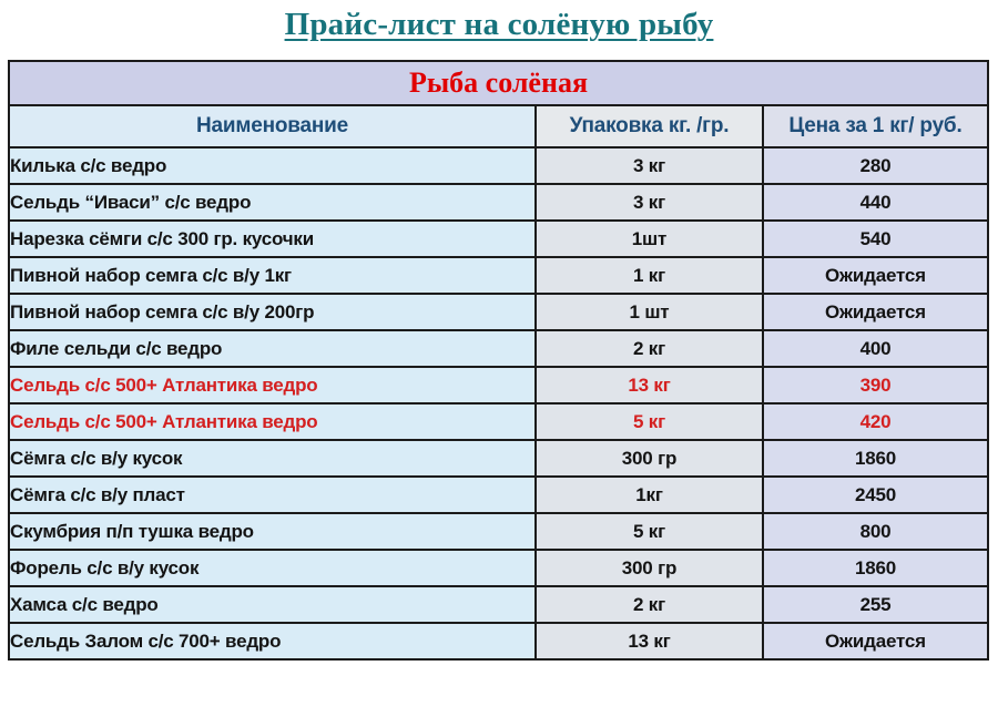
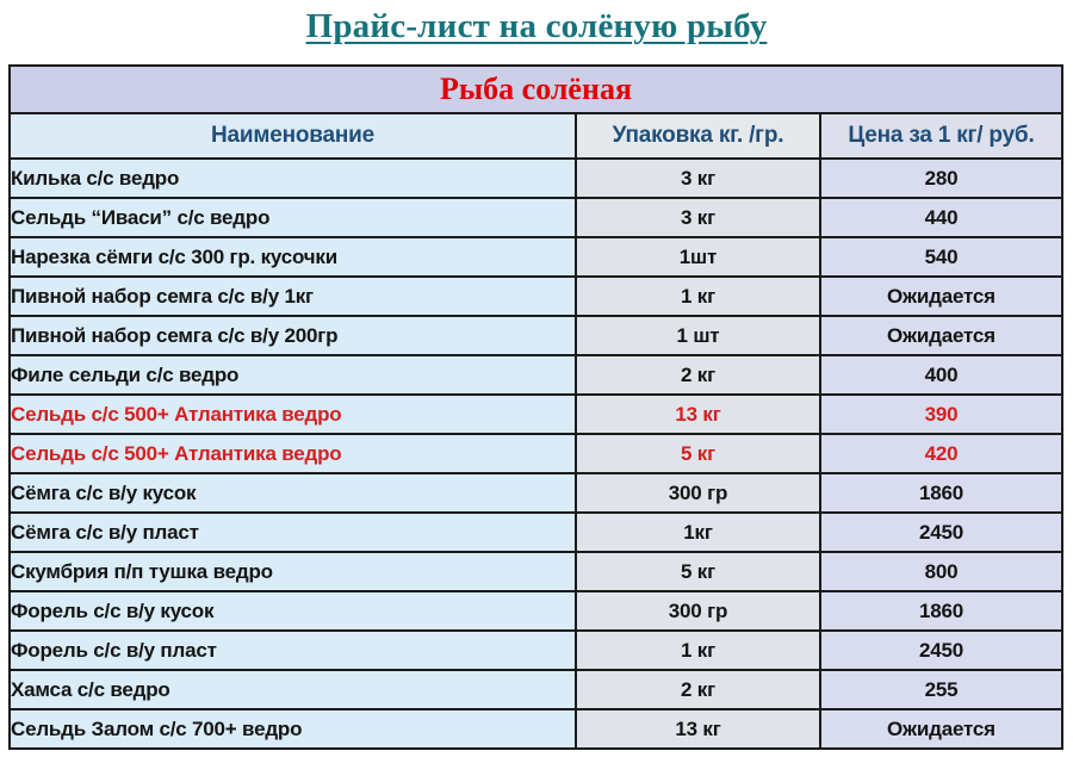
  Прайс-лист на солёную рыбу
  Рыба солёная
  Наименование	Упаковка кг. /гр.	Цена за 1 кг/ руб.
  Килька с/с ведро	3 кг	280
  Сельдь “Иваси” с/с ведро	3 кг	440
  Нарезка сёмги с/с 300 гр. кусочки	1шт	540
  Пивной набор семга с/с в/у 1кг	1 кг	Ожидается
  Пивной набор семга с/с в/у 200гр	1 шт	Ожидается
  Филе сельди с/с ведро	2 кг	400
  Сельдь с/с 500+ Атлантика ведро	13 кг	390
  Сельдь с/с 500+ Атлантика ведро	5 кг	420
  Сёмга с/с в/у кусок	300 гр	1860
  Сёмга с/с в/у пласт	1кг	2450
  Скумбрия п/п тушка ведро	5 кг	800
  Форель с/с в/у кусок	300 гр	1860
+ Форель с/с в/у пласт	1 кг	2450
  Хамса с/с ведро	2 кг	255
  Сельдь Залом с/с 700+ ведро	13 кг	Ожидается
